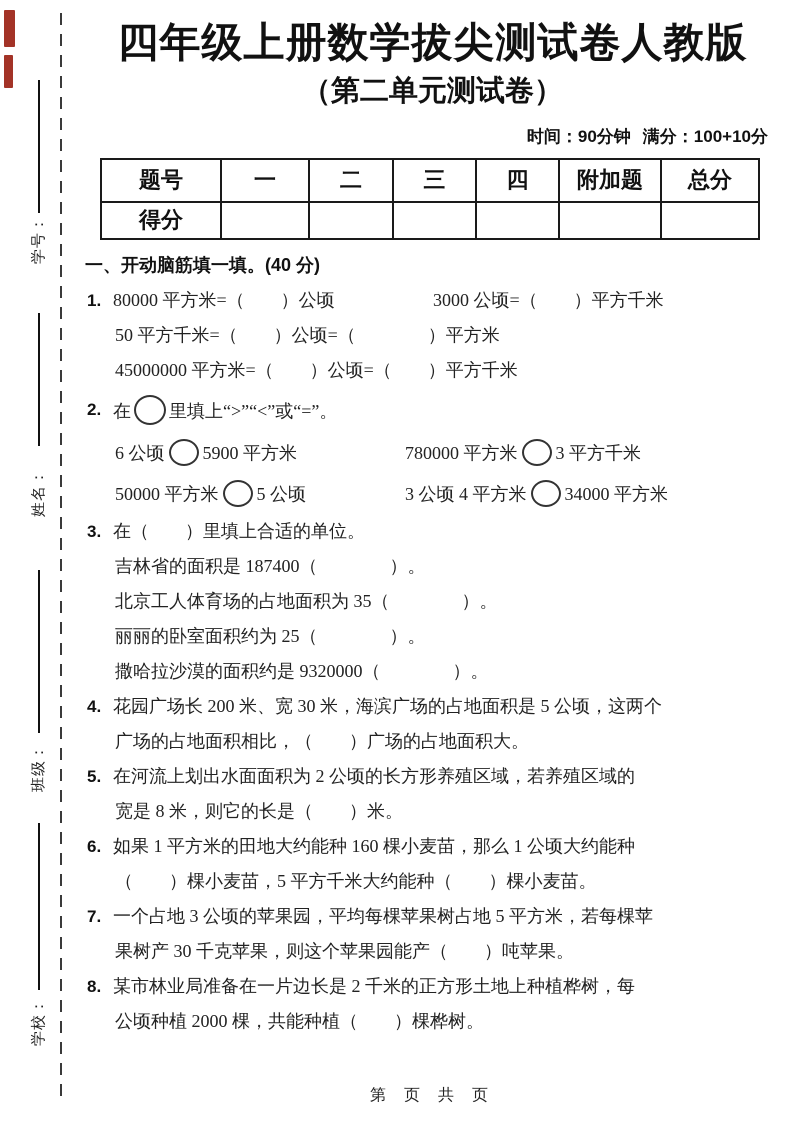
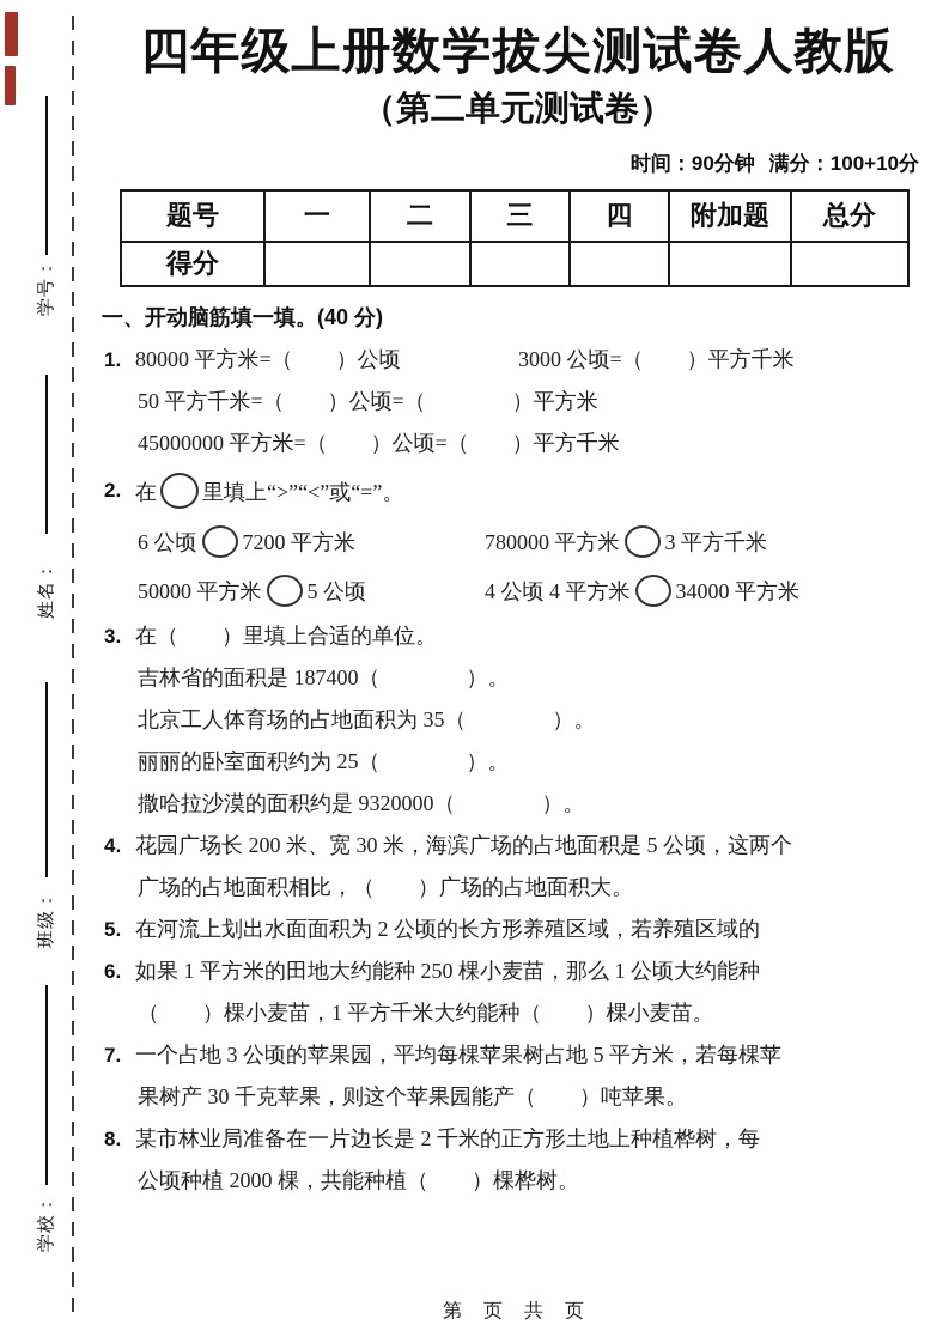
  四年级上册数学拔尖测试卷人教版
  （第二单元测试卷）
  时间：90分钟 满分：100+10分
  题号	一	二	三	四	附加题	总分
  得分
  一、开动脑筋填一填。(40 分)
  1.
  80000 平方米=（ ）公顷 3000 公顷=（ ）平方千米
  50 平方千米=（ ）公顷=（ ）平方米
  45000000 平方米=（ ）公顷=（ ）平方千米
  2.
  在 里填上“>”“<”或“=”。
- 6 公顷 5900 平方米
+ 6 公顷 7200 平方米
  780000 平方米 3 平方千米
  50000 平方米 5 公顷
- 3 公顷 4 平方米 34000 平方米
+ 4 公顷 4 平方米 34000 平方米
  3.
  在（ ）里填上合适的单位。
  吉林省的面积是 187400（ ）。
  北京工人体育场的占地面积为 35（ ）。
  丽丽的卧室面积约为 25（ ）。
  撒哈拉沙漠的面积约是 9320000（ ）。
  4.
  花园广场长 200 米、宽 30 米，海滨广场的占地面积是 5 公顷，这两个
  广场的占地面积相比，（ ）广场的占地面积大。
  5.
  在河流上划出水面面积为 2 公顷的长方形养殖区域，若养殖区域的
- 宽是 8 米，则它的长是（ ）米。
  6.
- 如果 1 平方米的田地大约能种 160 棵小麦苗，那么 1 公顷大约能种
+ 如果 1 平方米的田地大约能种 250 棵小麦苗，那么 1 公顷大约能种
- （ ）棵小麦苗，5 平方千米大约能种（ ）棵小麦苗。
+ （ ）棵小麦苗，1 平方千米大约能种（ ）棵小麦苗。
  7.
  一个占地 3 公顷的苹果园，平均每棵苹果树占地 5 平方米，若每棵苹
  果树产 30 千克苹果，则这个苹果园能产（ ）吨苹果。
  8.
  某市林业局准备在一片边长是 2 千米的正方形土地上种植桦树，每
  公顷种植 2000 棵，共能种植（ ）棵桦树。
  第 页 共 页
